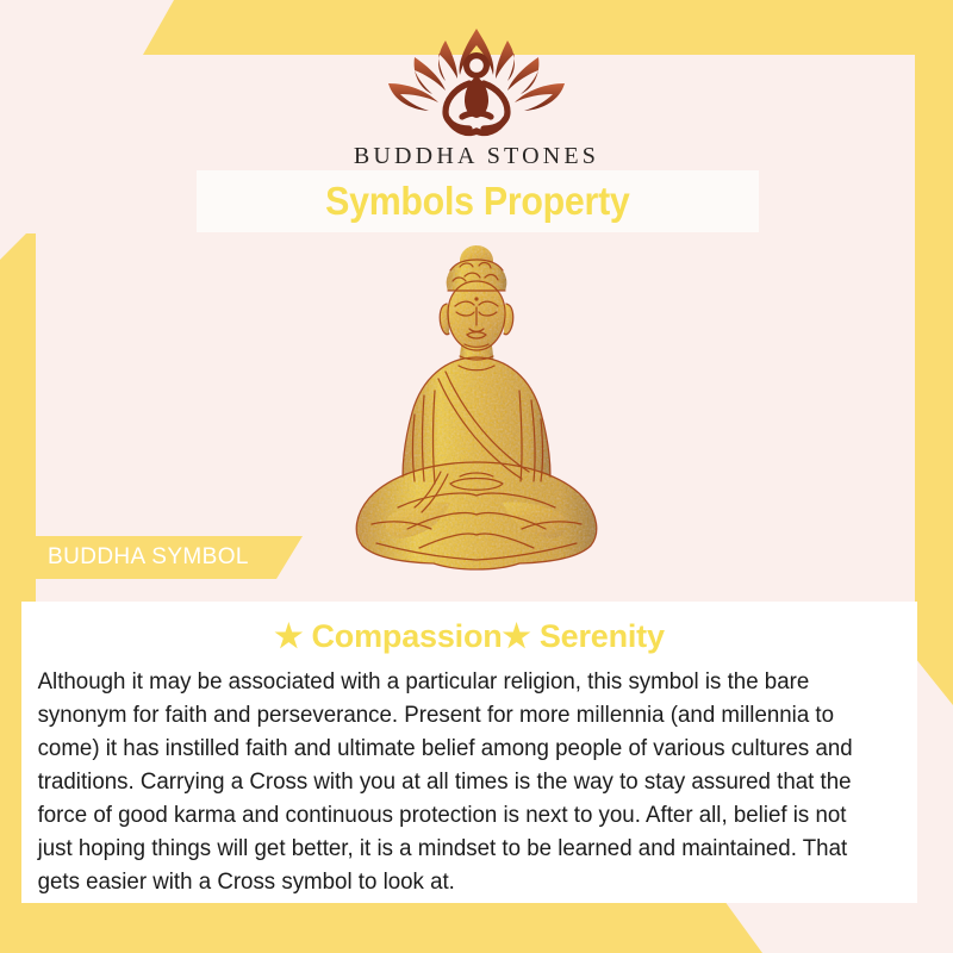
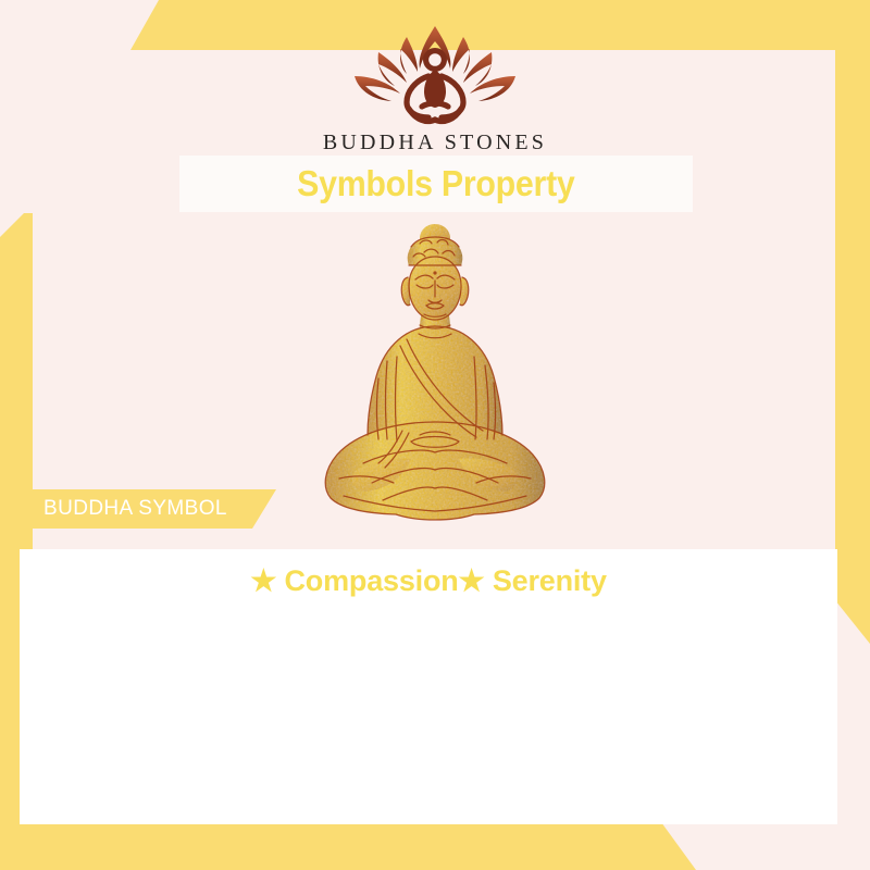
  BUDDHA STONES
  Symbols Property
  BUDDHA SYMBOL
  ★ Compassion★ Serenity
- Although it may be associated with a particular religion, this symbol is the bare synonym for faith and perseverance. Present for more millennia (and millennia to come) it has instilled faith and ultimate belief among people of various cultures and traditions. Carrying a Cross with you at all times is the way to stay assured that the force of good karma and continuous protection is next to you. After all, belief is not just hoping things will get better, it is a mindset to be learned and maintained. That gets easier with a Cross symbol to look at.
